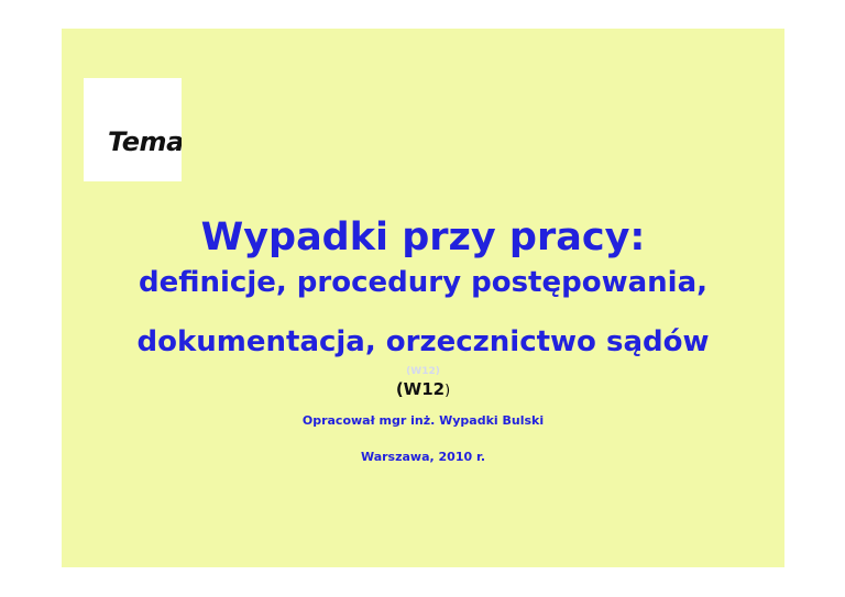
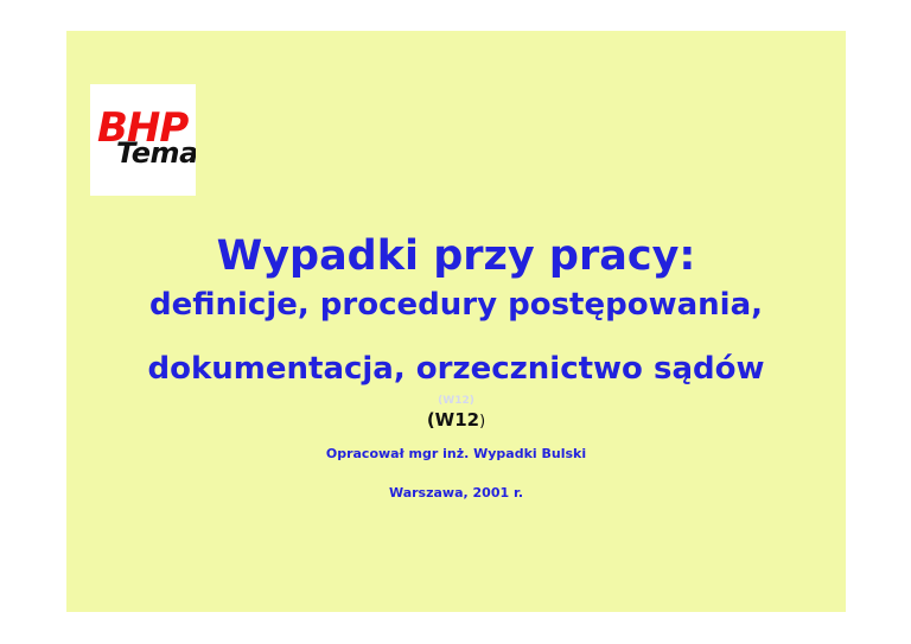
+ BHP
  Tema
  Wypadki przy pracy:
  definicje, procedury postępowania,
  dokumentacja, orzecznictwo sądów
  (W12)
  (W12)
  Opracował mgr inż. Wypadki Bulski
- Warszawa, 2010 r.
+ Warszawa, 2001 r.
